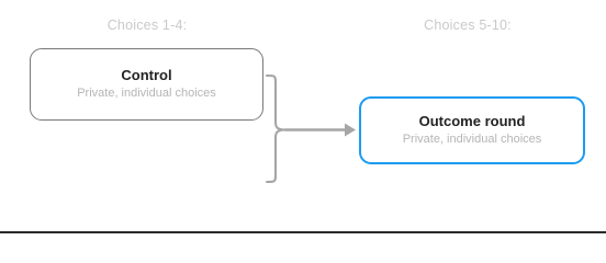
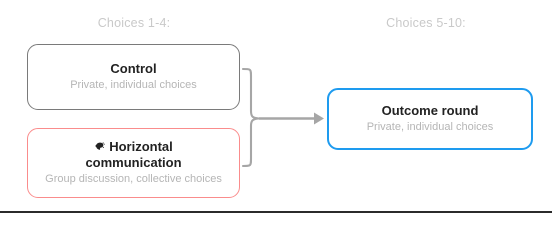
  Choices 1-4:
  Choices 5-10:
  Control
  Private, individual choices
+ Horizontal
+ communication
+ Group discussion, collective choices
  Outcome round
  Private, individual choices
